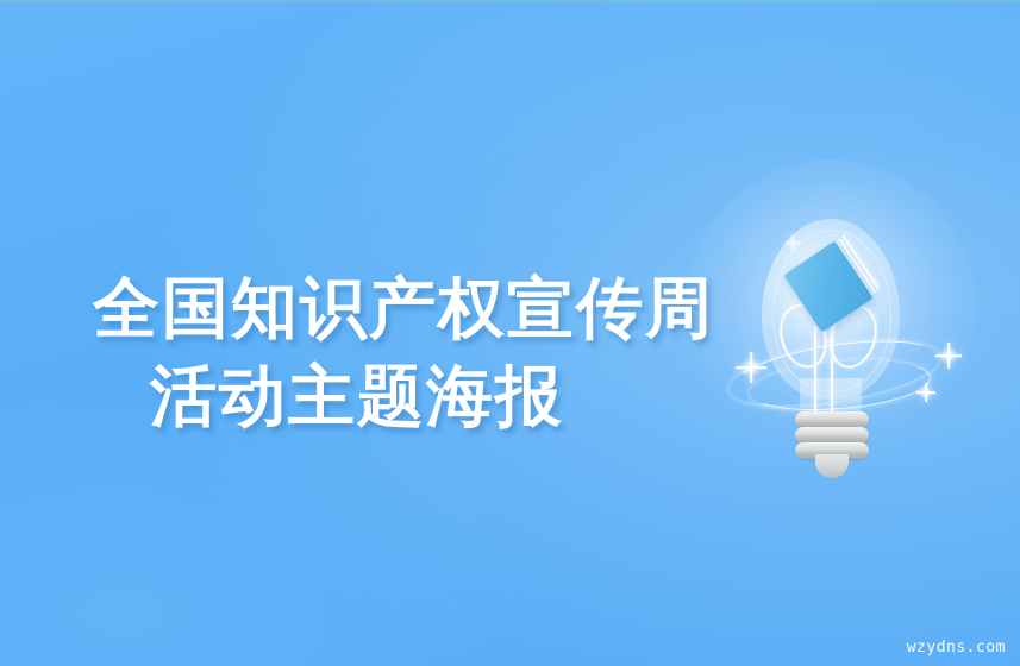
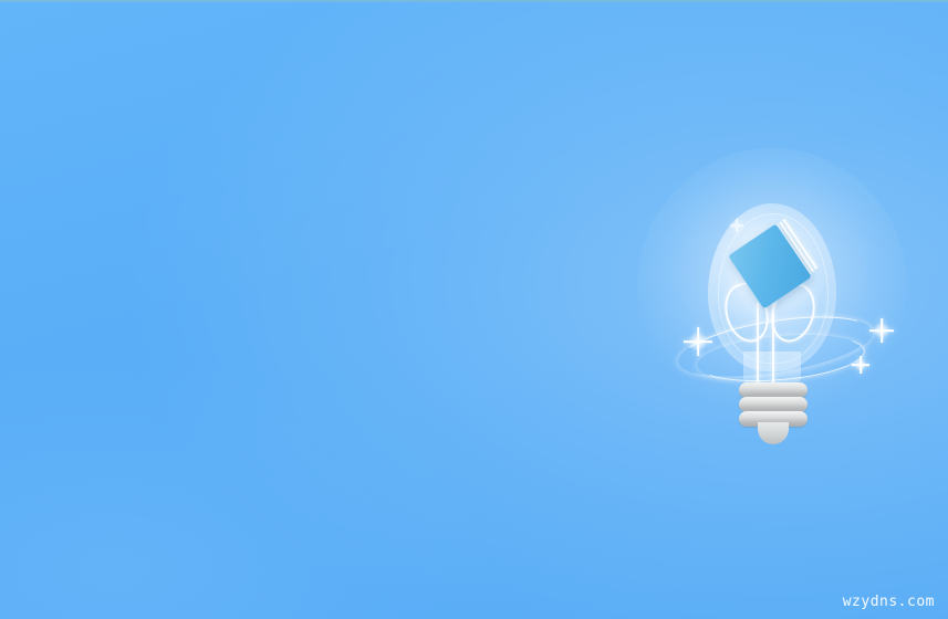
- 全国知识产权宣传周
- 活动主题海报
  wzydns.com
